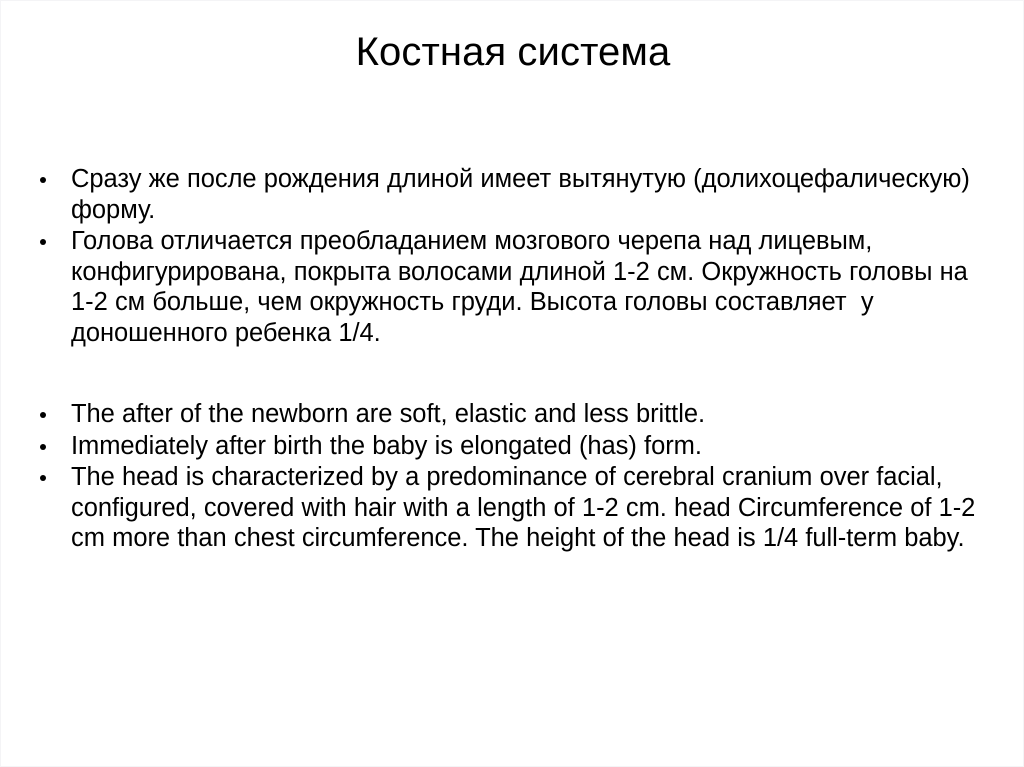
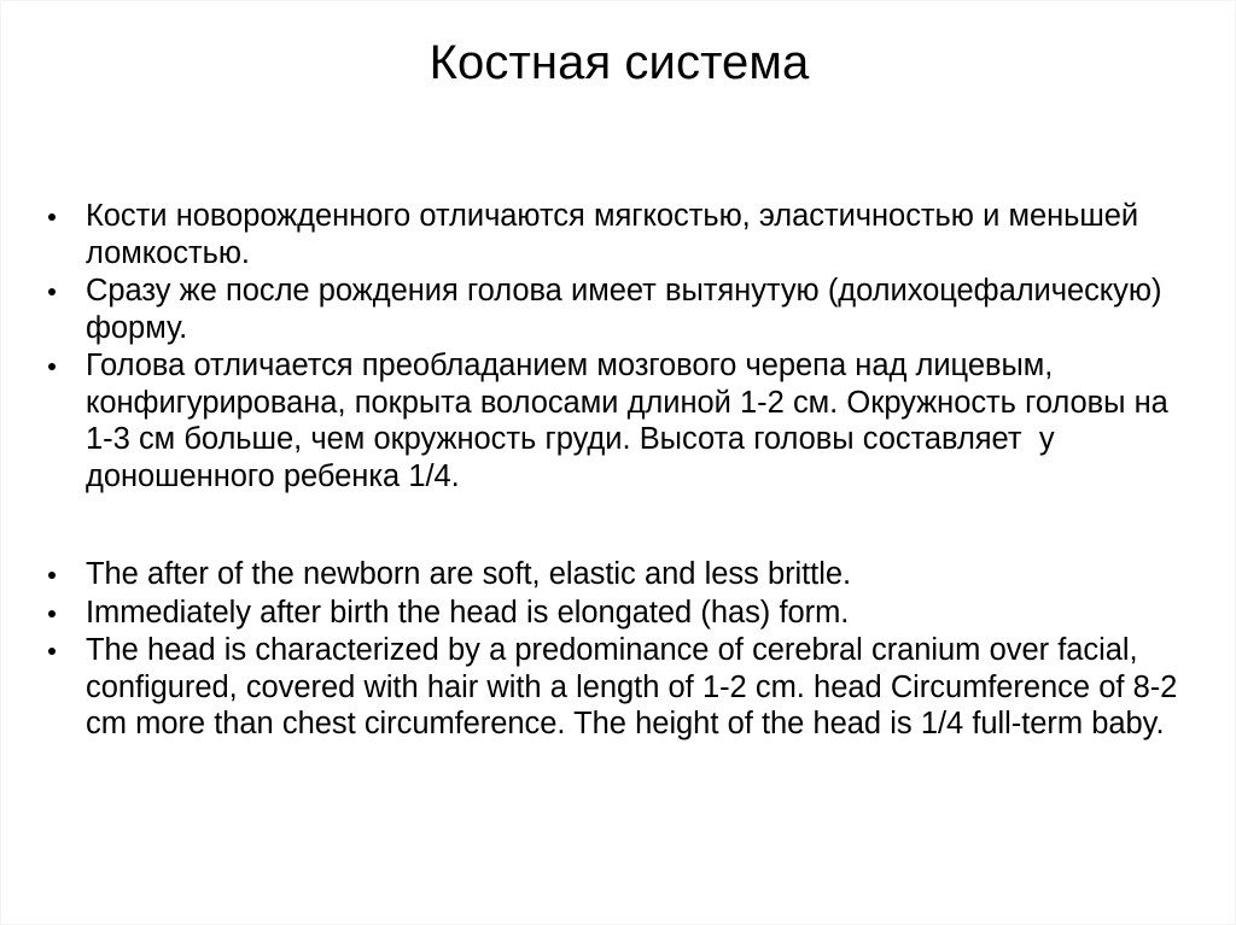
  Костная система
+ Кости новорожденного отличаются мягкостью, эластичностью и меньшей ломкостью.
- Сразу же после рождения длиной имеет вытянутую (долихоцефалическую) форму.
+ Сразу же после рождения голова имеет вытянутую (долихоцефалическую) форму.
- Голова отличается преобладанием мозгового черепа над лицевым, конфигурирована, покрыта волосами длиной 1-2 см. Окружность головы на 1-2 см больше, чем окружность груди. Высота головы составляет у доношенного ребенка 1/4.
+ Голова отличается преобладанием мозгового черепа над лицевым, конфигурирована, покрыта волосами длиной 1-2 см. Окружность головы на 1-3 см больше, чем окружность груди. Высота головы составляет у доношенного ребенка 1/4.
  The after of the newborn are soft, elastic and less brittle.
- Immediately after birth the baby is elongated (has) form.
+ Immediately after birth the head is elongated (has) form.
- The head is characterized by a predominance of cerebral cranium over facial, configured, covered with hair with a length of 1-2 cm. head Circumference of 1-2 cm more than chest circumference. The height of the head is 1/4 full-term baby.
+ The head is characterized by a predominance of cerebral cranium over facial, configured, covered with hair with a length of 1-2 cm. head Circumference of 8-2 cm more than chest circumference. The height of the head is 1/4 full-term baby.
